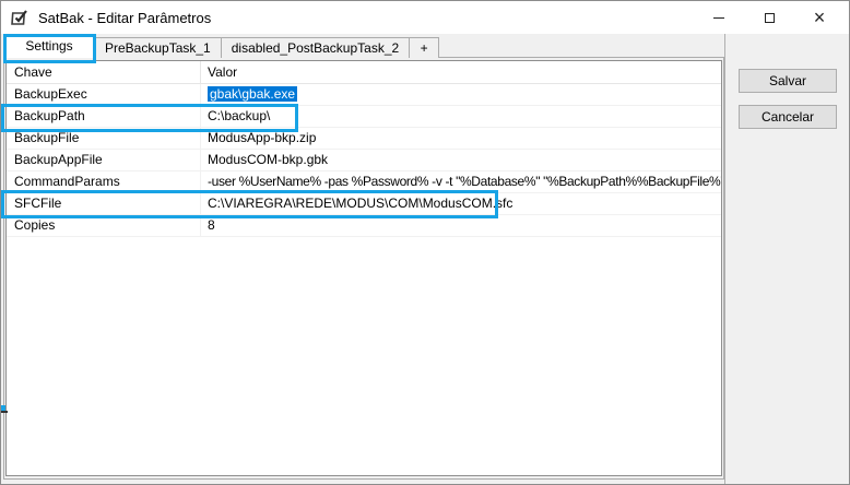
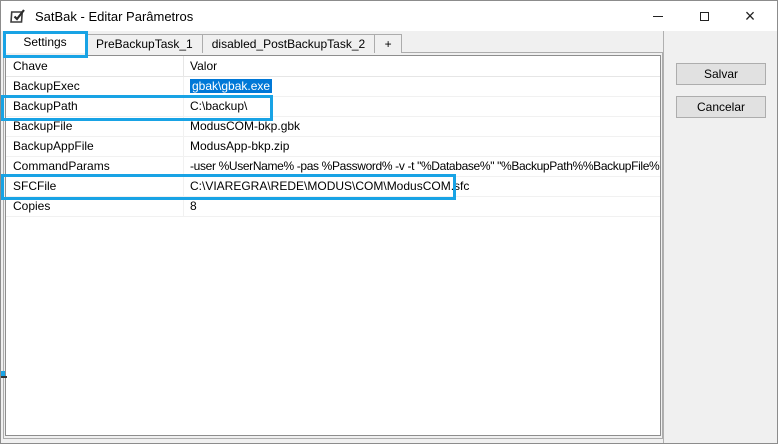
  SatBak - Editar Parâmetros
  ×
  Settings
  PreBackupTask_1
  disabled_PostBackupTask_2
  +
  Chave
  Valor
  BackupExec
  gbak\gbak.exe
  BackupPath
  C:\backup\
  BackupFile
- ModusApp-bkp.zip
+ ModusCOM-bkp.gbk
  BackupAppFile
- ModusCOM-bkp.gbk
+ ModusApp-bkp.zip
  CommandParams
  -user %UserName% -pas %Password% -v -t "%Database%" "%BackupPath%%BackupFile%
  SFCFile
  C:\VIAREGRA\REDE\MODUS\COM\ModusCOM.sfc
  Copies
  8
  Salvar
  Cancelar
